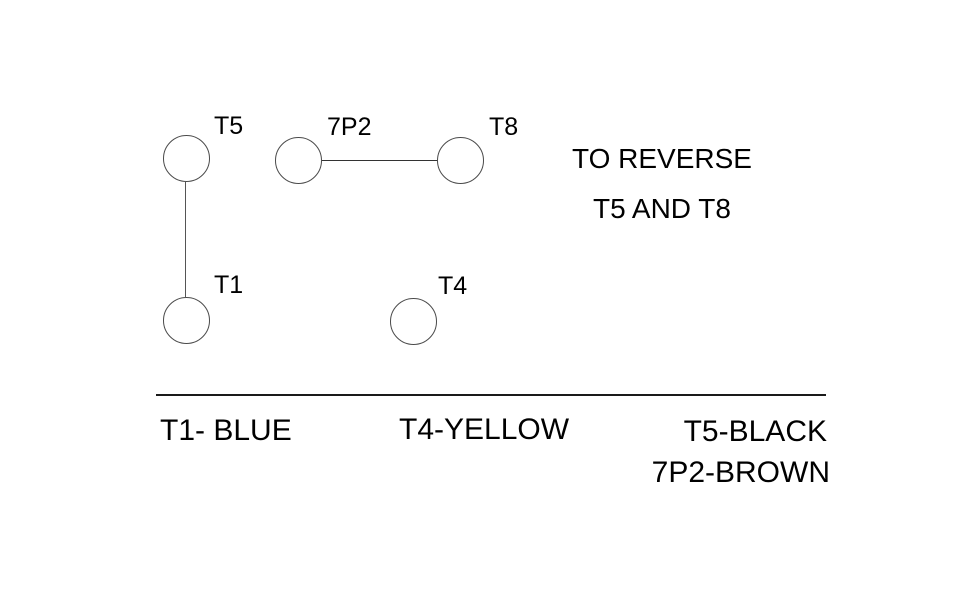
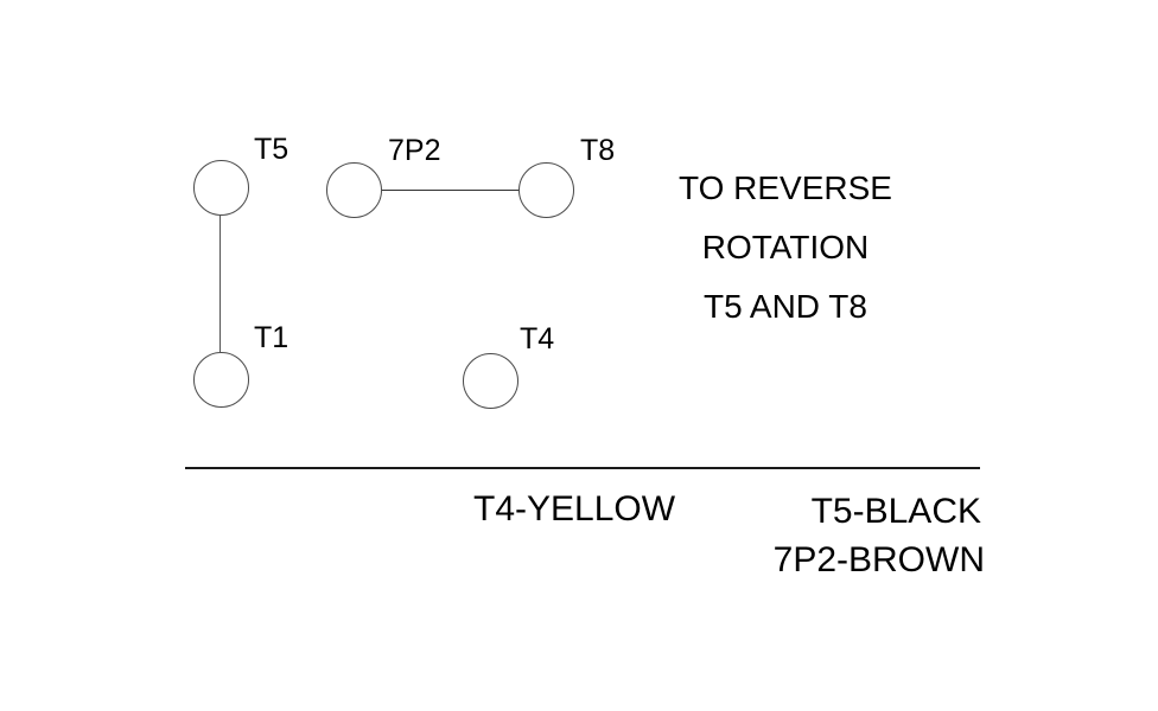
  T5
  7P2
  T8
  T1
  T4
  TO REVERSE
+ ROTATION
  T5 AND T8
- T1- BLUE
  T4-YELLOW
  T5-BLACK
  7P2-BROWN
